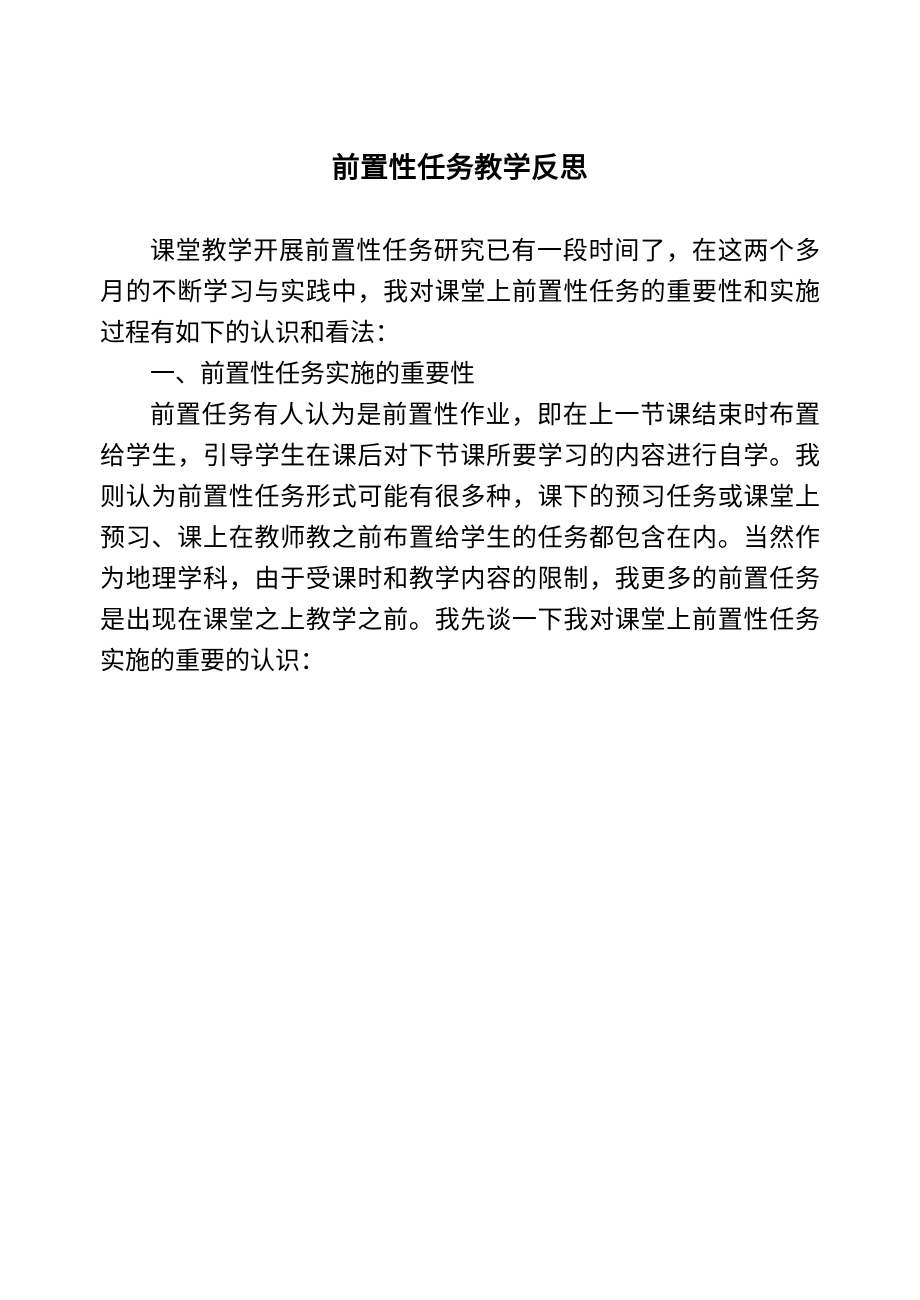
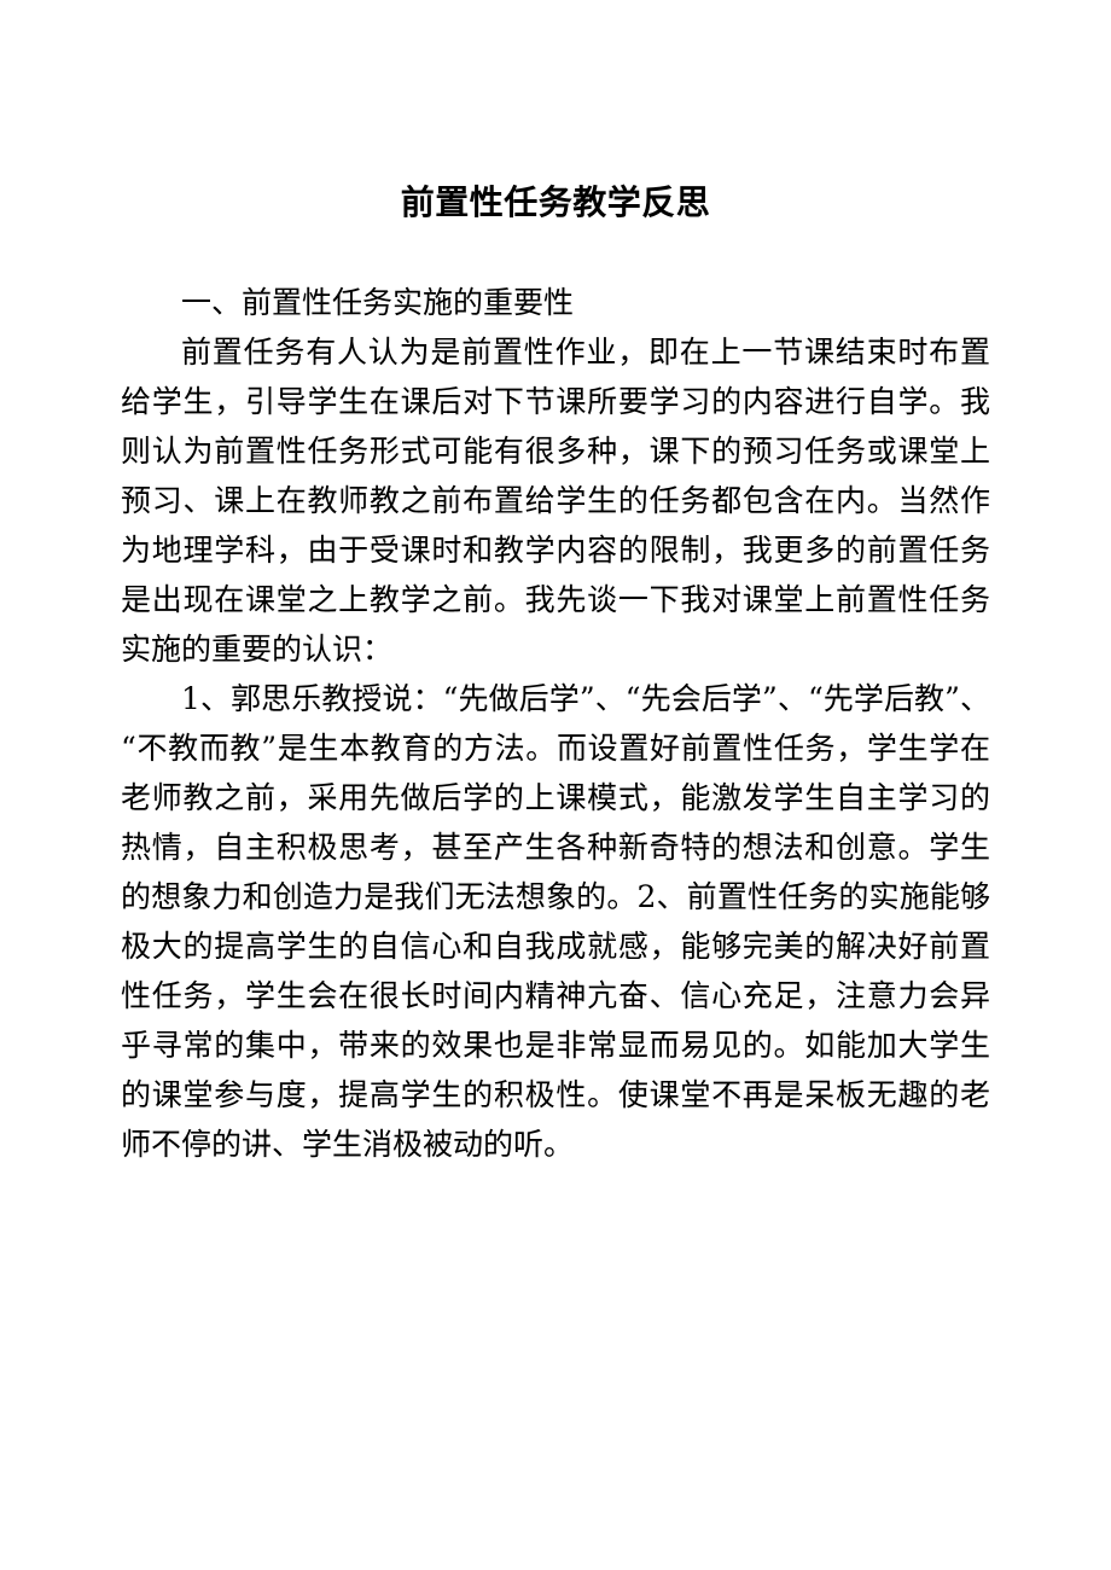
  前置性任务教学反思
- 课堂教学开展前置性任务研究已有一段时间了，在这两个多月的不断学习与实践中，我对课堂上前置性任务的重要性和实施过程有如下的认识和看法：
  一、前置性任务实施的重要性
  前置任务有人认为是前置性作业，即在上一节课结束时布置给学生，引导学生在课后对下节课所要学习的内容进行自学。我则认为前置性任务形式可能有很多种，课下的预习任务或课堂上预习、课上在教师教之前布置给学生的任务都包含在内。当然作为地理学科，由于受课时和教学内容的限制，我更多的前置任务是出现在课堂之上教学之前。我先谈一下我对课堂上前置性任务实施的重要的认识：
+ 1、郭思乐教授说：“先做后学”、“先会后学”、“先学后教”、“不教而教”是生本教育的方法。而设置好前置性任务，学生学在老师教之前，采用先做后学的上课模式，能激发学生自主学习的热情，自主积极思考，甚至产生各种新奇特的想法和创意。学生的想象力和创造力是我们无法想象的。2、前置性任务的实施能够极大的提高学生的自信心和自我成就感，能够完美的解决好前置性任务，学生会在很长时间内精神亢奋、信心充足，注意力会异乎寻常的集中，带来的效果也是非常显而易见的。如能加大学生的课堂参与度，提高学生的积极性。使课堂不再是呆板无趣的老师不停的讲、学生消极被动的听。
